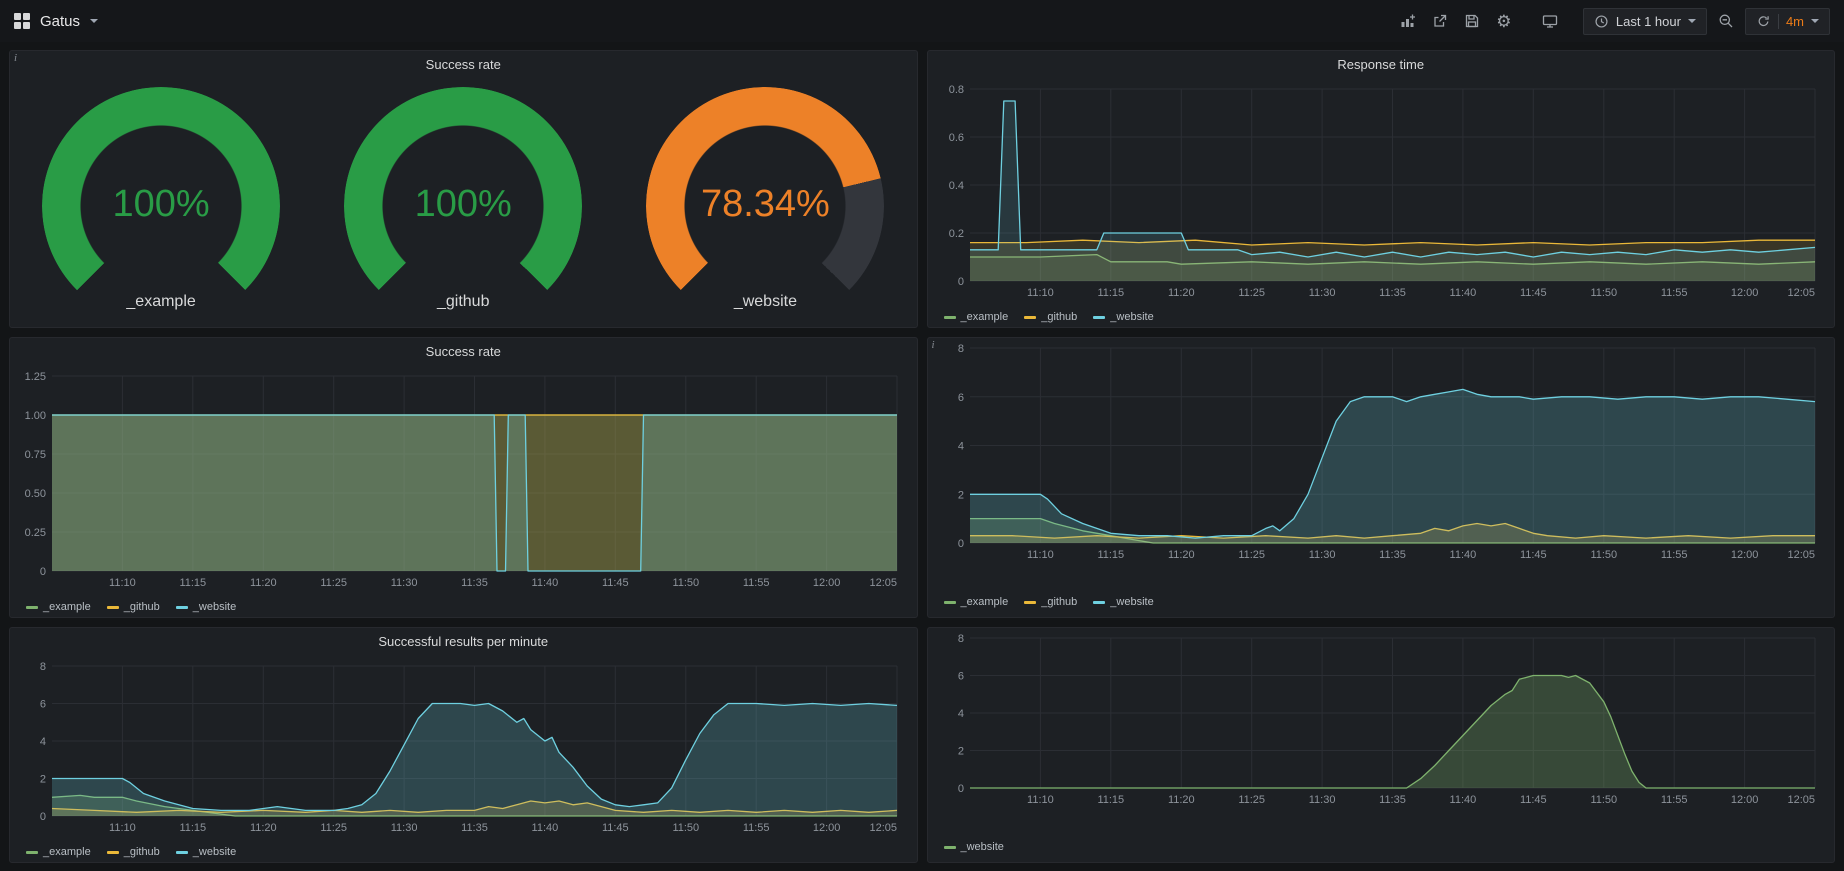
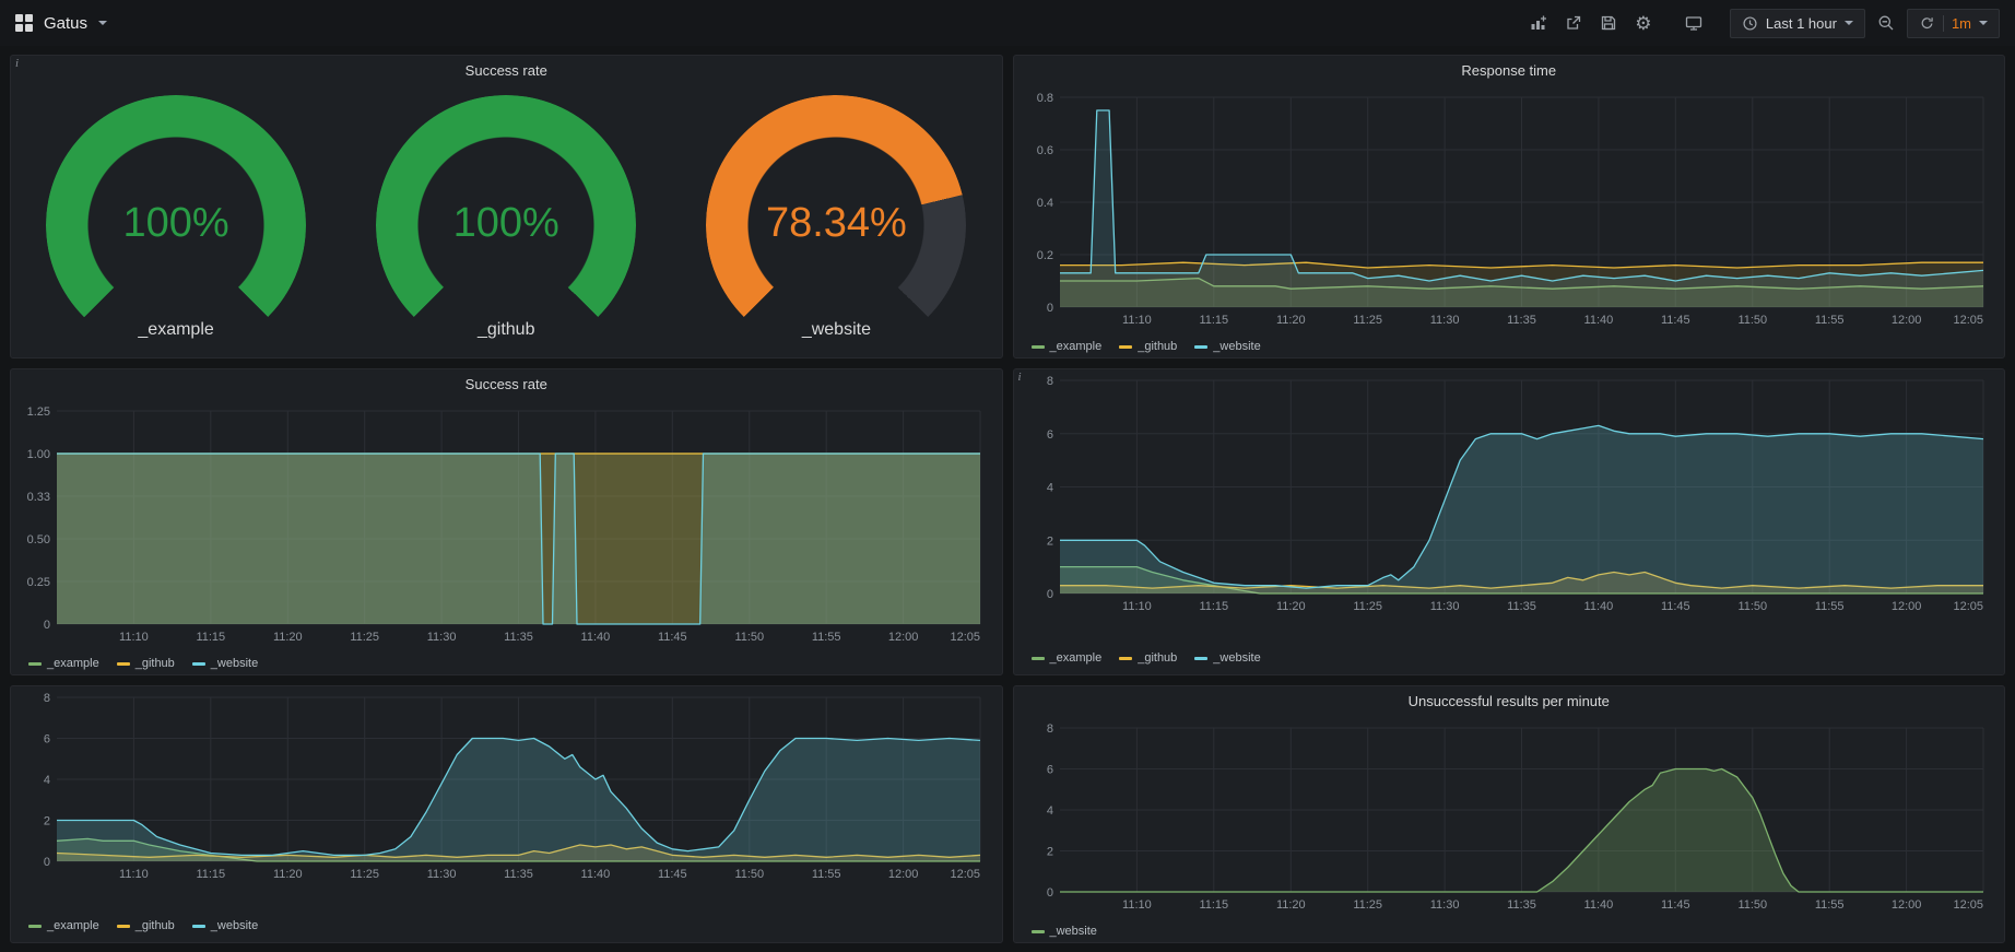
  Gatus
  ⚙
  Last 1 hour
- 4m
+ 1m
  i
  Success rate
  100%
  _example
  100%
  _github
  78.34%
  _website
  Response time
  0
  0.2
  0.4
  0.6
  0.8
  11:10
  11:15
  11:20
  11:25
  11:30
  11:35
  11:40
  11:45
  11:50
  11:55
  12:00
  12:05
  _example
  _github
  _website
  Success rate
  0
  0.25
  0.50
- 0.75
+ 0.33
  1.00
  1.25
  11:10
  11:15
  11:20
  11:25
  11:30
  11:35
  11:40
  11:45
  11:50
  11:55
  12:00
  12:05
  _example
  _github
  _website
  i
  0
  2
  4
  6
  8
  11:10
  11:15
  11:20
  11:25
  11:30
  11:35
  11:40
  11:45
  11:50
  11:55
  12:00
  12:05
  _example
  _github
  _website
- Successful results per minute
  0
  2
  4
  6
  8
  11:10
  11:15
  11:20
  11:25
  11:30
  11:35
  11:40
  11:45
  11:50
  11:55
  12:00
  12:05
  _example
  _github
  _website
+ Unsuccessful results per minute
  0
  2
  4
  6
  8
  11:10
  11:15
  11:20
  11:25
  11:30
  11:35
  11:40
  11:45
  11:50
  11:55
  12:00
  12:05
  _website
